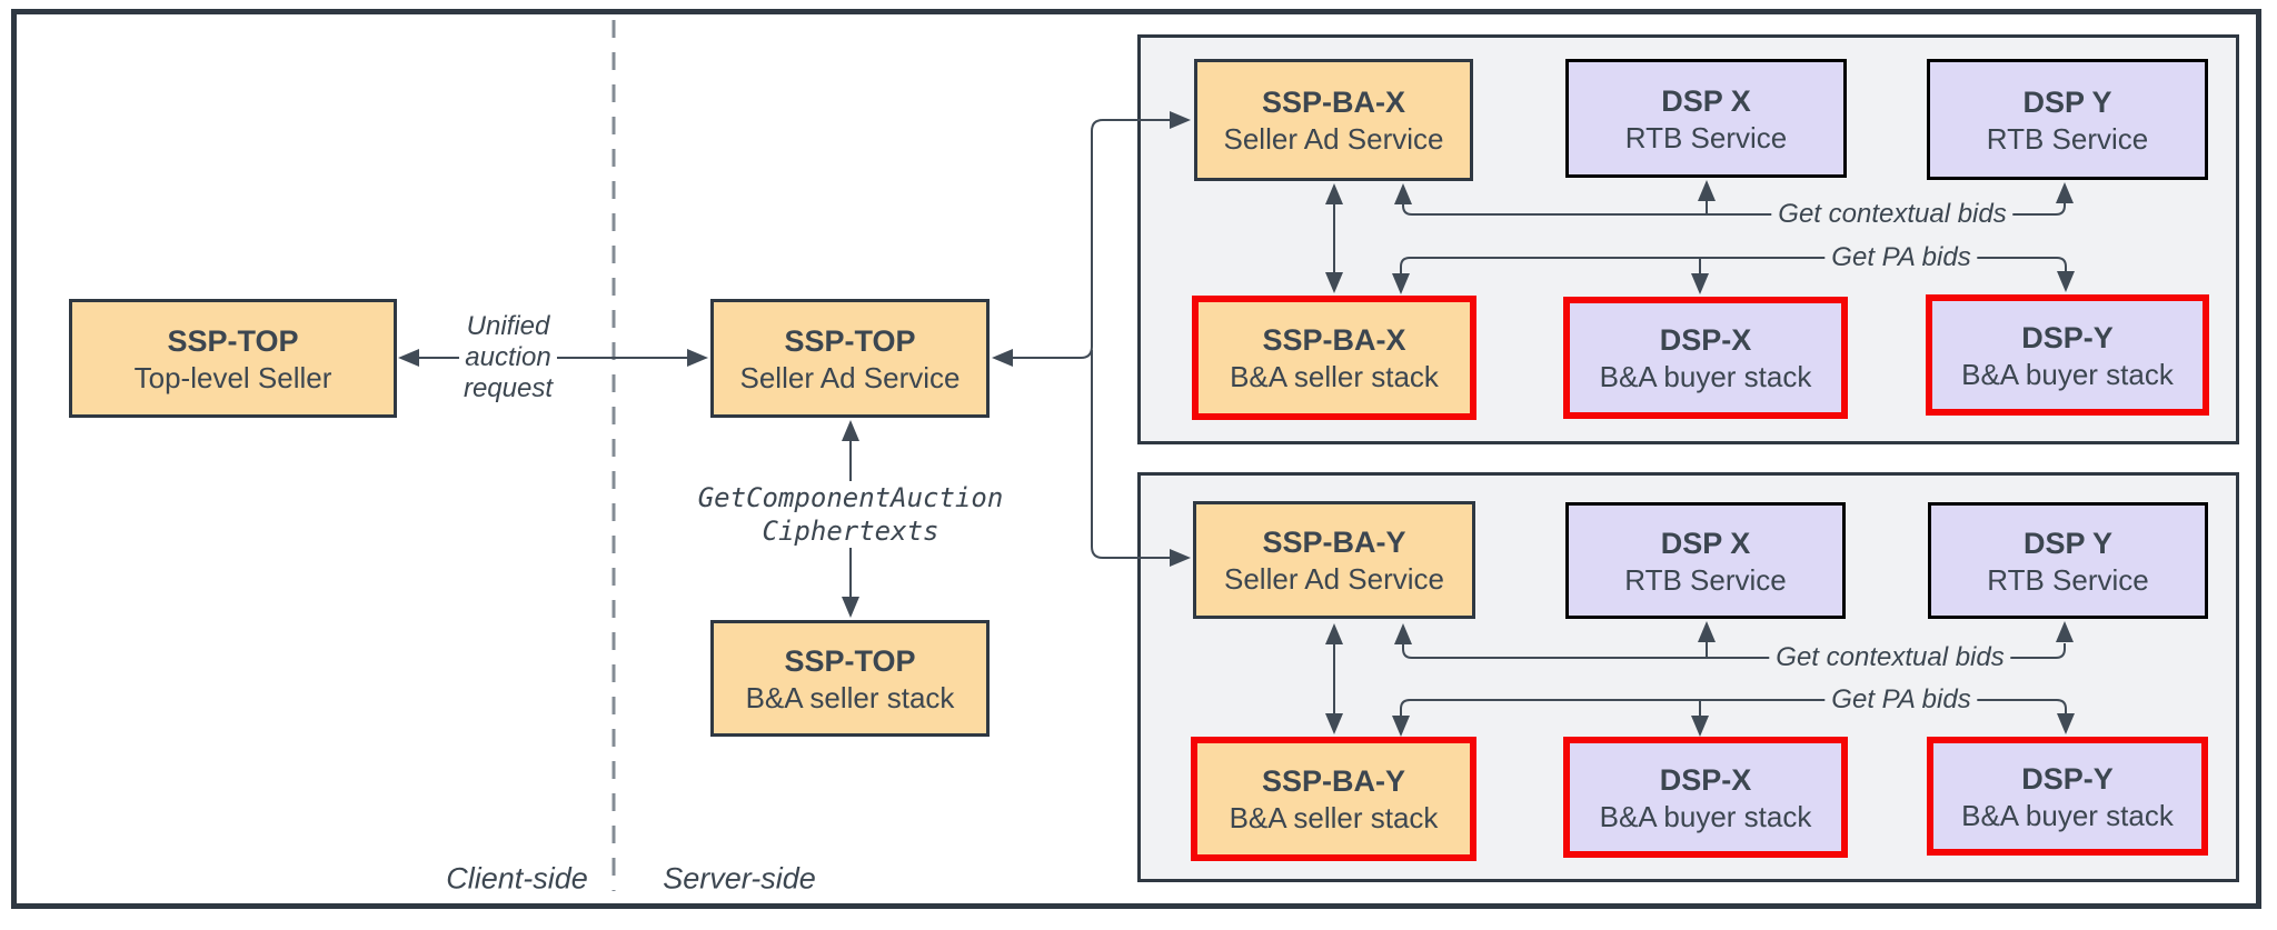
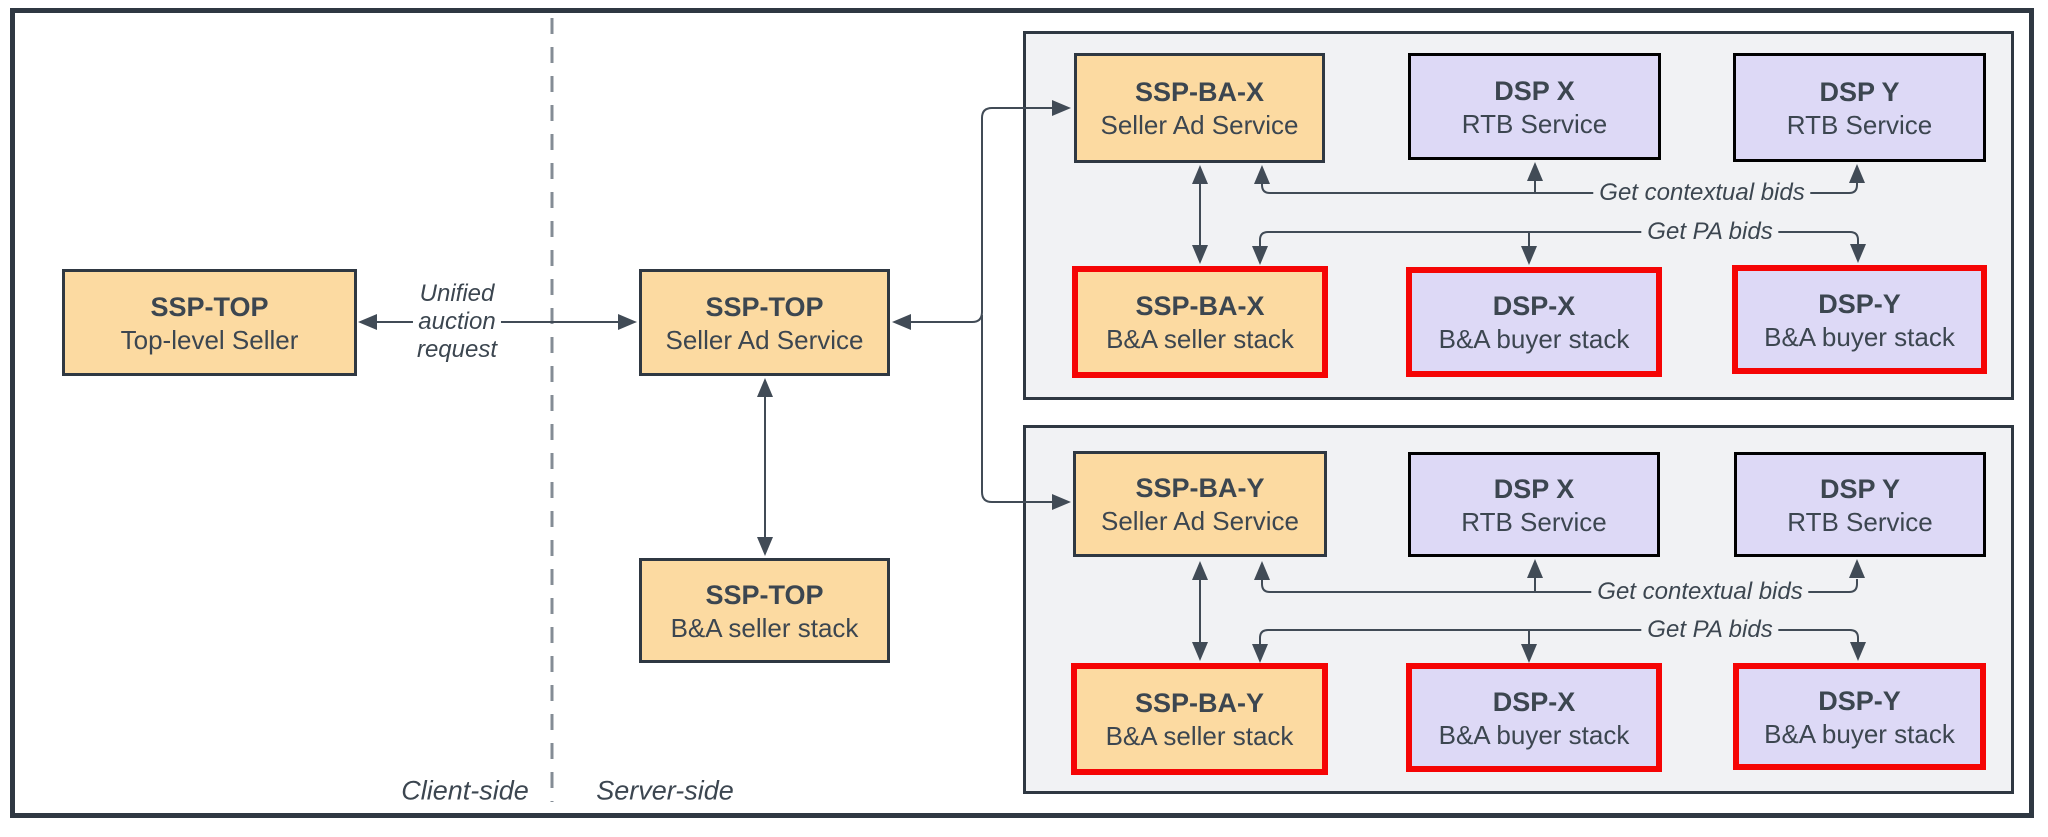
  SSP-TOP
  Top-level Seller
  SSP-TOP
  Seller Ad Service
  SSP-TOP
  B&A seller stack
  SSP-BA-X
  Seller Ad Service
  DSP X
  RTB Service
  DSP Y
  RTB Service
  SSP-BA-X
  B&A seller stack
  DSP-X
  B&A buyer stack
  DSP-Y
  B&A buyer stack
  SSP-BA-Y
  Seller Ad Service
  DSP X
  RTB Service
  DSP Y
  RTB Service
  SSP-BA-Y
  B&A seller stack
  DSP-X
  B&A buyer stack
  DSP-Y
  B&A buyer stack
  Unified
  auction
  request
- GetComponentAuction
- Ciphertexts
  Get contextual bids
  Get PA bids
  Get contextual bids
  Get PA bids
  Client-side
  Server-side
